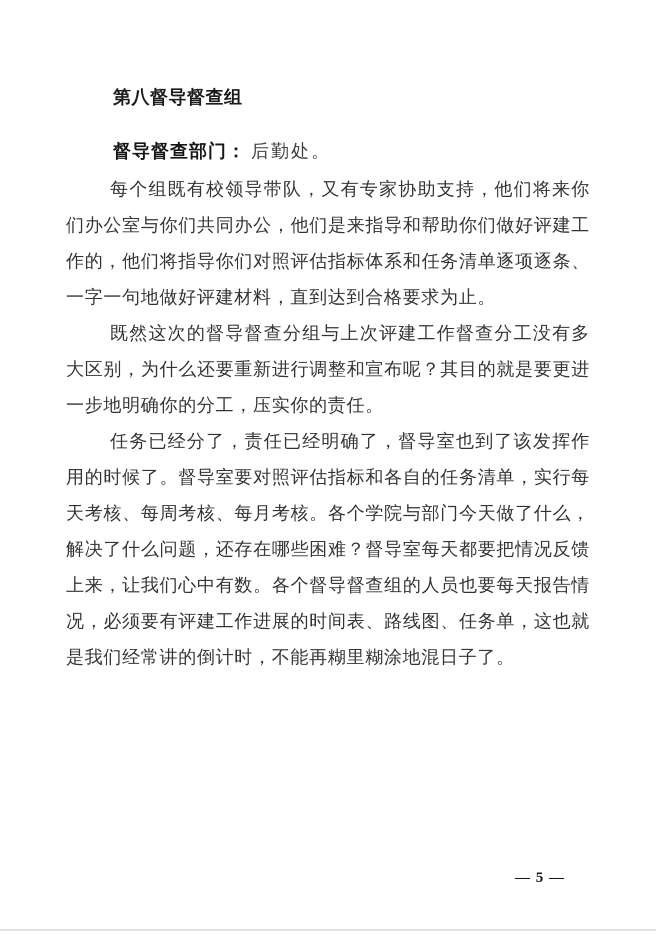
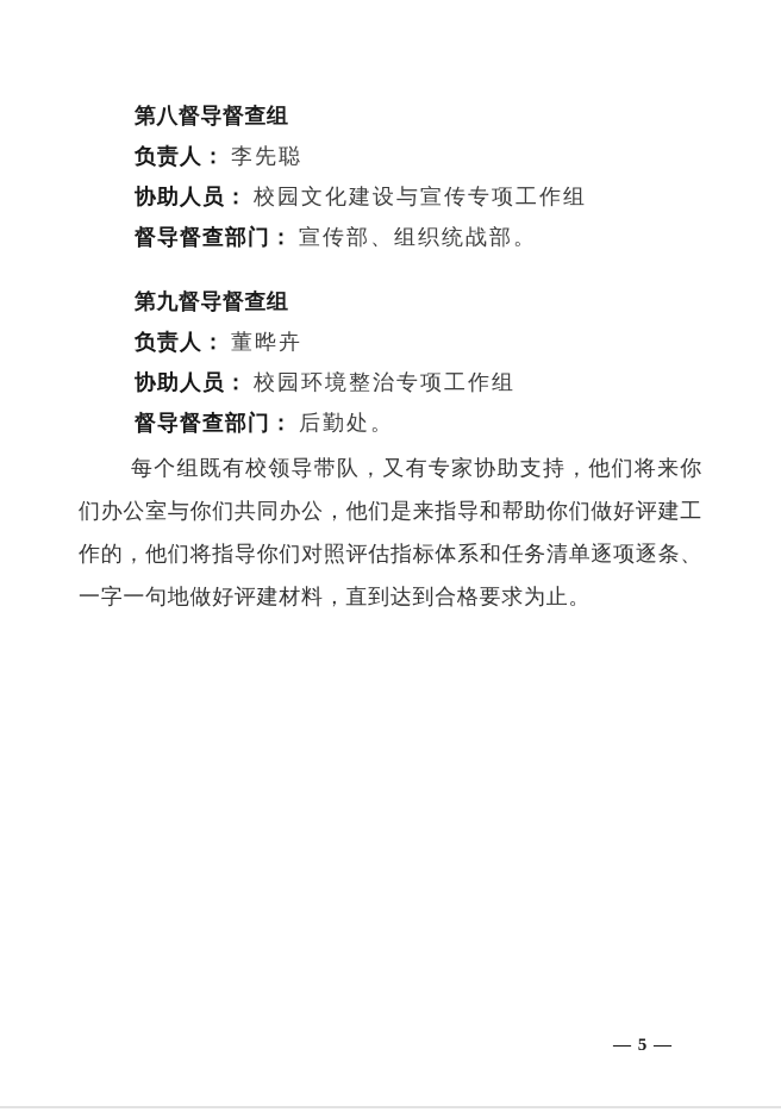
  第八督导督查组
+ 负责人： 李先聪
+ 协助人员： 校园文化建设与宣传专项工作组
+ 督导督查部门： 宣传部、组织统战部。
+ 第九督导督查组
+ 负责人： 董晔卉
+ 协助人员： 校园环境整治专项工作组
  督导督查部门： 后勤处。
  每个组既有校领导带队，又有专家协助支持，他们将来你们办公室与你们共同办公，他们是来指导和帮助你们做好评建工作的，他们将指导你们对照评估指标体系和任务清单逐项逐条、一字一句地做好评建材料，直到达到合格要求为止。
- 既然这次的督导督查分组与上次评建工作督查分工没有多大区别，为什么还要重新进行调整和宣布呢？其目的就是要更进一步地明确你的分工，压实你的责任。
- 任务已经分了，责任已经明确了，督导室也到了该发挥作用的时候了。督导室要对照评估指标和各自的任务清单，实行每天考核、每周考核、每月考核。各个学院与部门今天做了什么，解决了什么问题，还存在哪些困难？督导室每天都要把情况反馈上来，让我们心中有数。各个督导督查组的人员也要每天报告情况，必须要有评建工作进展的时间表、路线图、任务单，这也就是我们经常讲的倒计时，不能再糊里糊涂地混日子了。
  — 5 —
